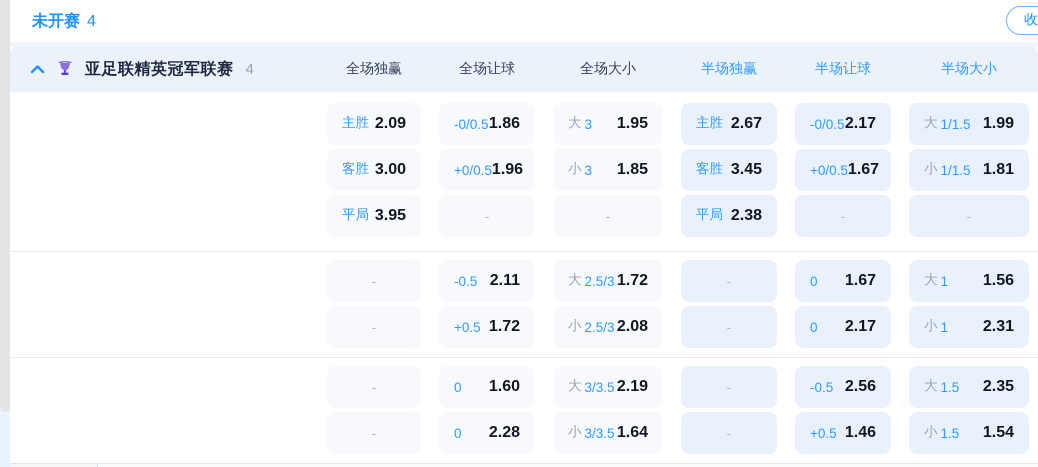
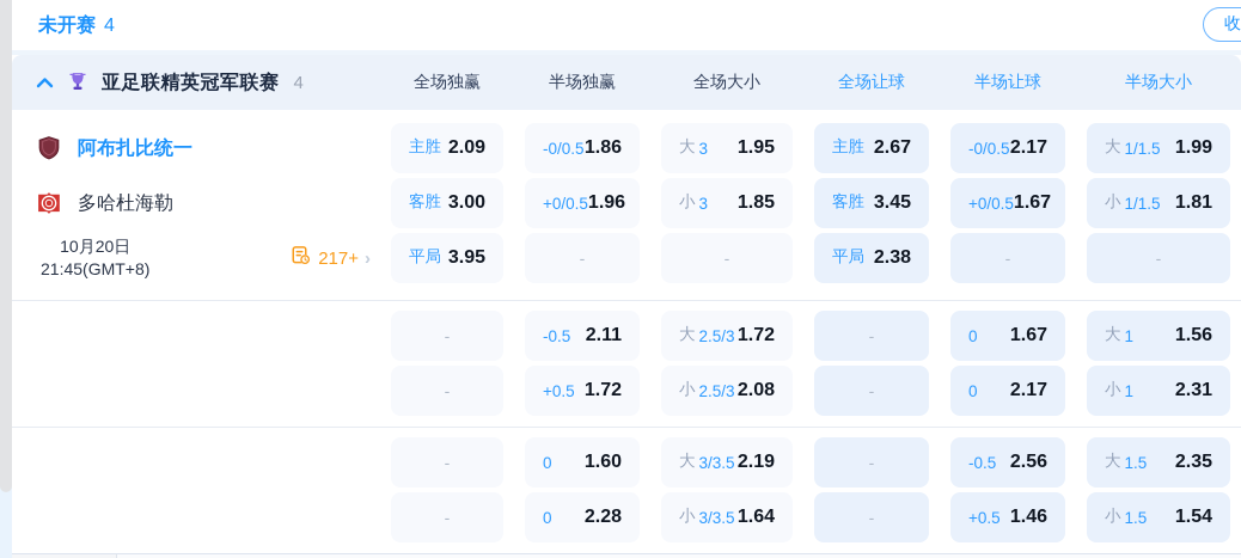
  未开赛
  4
  亚足联精英冠军联赛
  4
  全场独赢
- 全场让球
+ 半场独赢
  全场大小
- 半场独赢
+ 全场让球
  半场让球
  半场大小
+ 阿布扎比统一
+ 多哈杜海勒
+ 10月20日
+ 21:45(GMT+8)
+ 217+
+ ›
  主胜
  2.09
  -0/0.5
  1.86
  大
  3
  1.95
  主胜
  2.67
  -0/0.5
  2.17
  大
  1/1.5
  1.99
  客胜
  3.00
  +0/0.5
  1.96
  小
  3
  1.85
  客胜
  3.45
  +0/0.5
  1.67
  小
  1/1.5
  1.81
  平局
  3.95
  -
  -
  平局
  2.38
  -
  -
  -
  -0.5
  2.11
  大
  2.5/3
  1.72
  -
  0
  1.67
  大
  1
  1.56
  -
  +0.5
  1.72
  小
  2.5/3
  2.08
  -
  0
  2.17
  小
  1
  2.31
  -
  0
  1.60
  大
  3/3.5
  2.19
  -
  -0.5
  2.56
  大
  1.5
  2.35
  -
  0
  2.28
  小
  3/3.5
  1.64
  -
  +0.5
  1.46
  小
  1.5
  1.54
